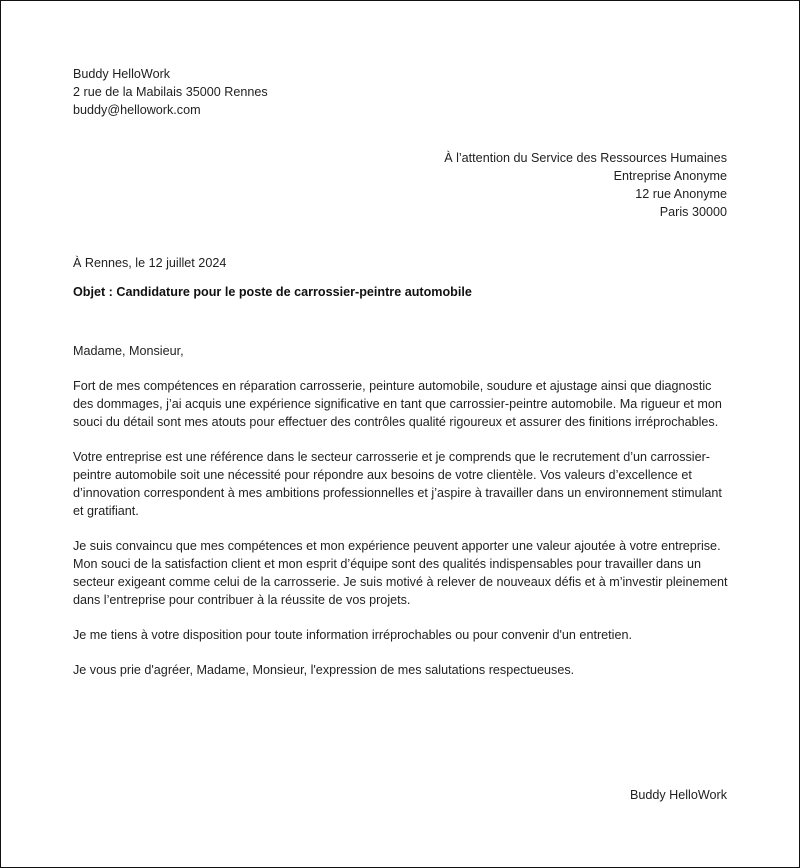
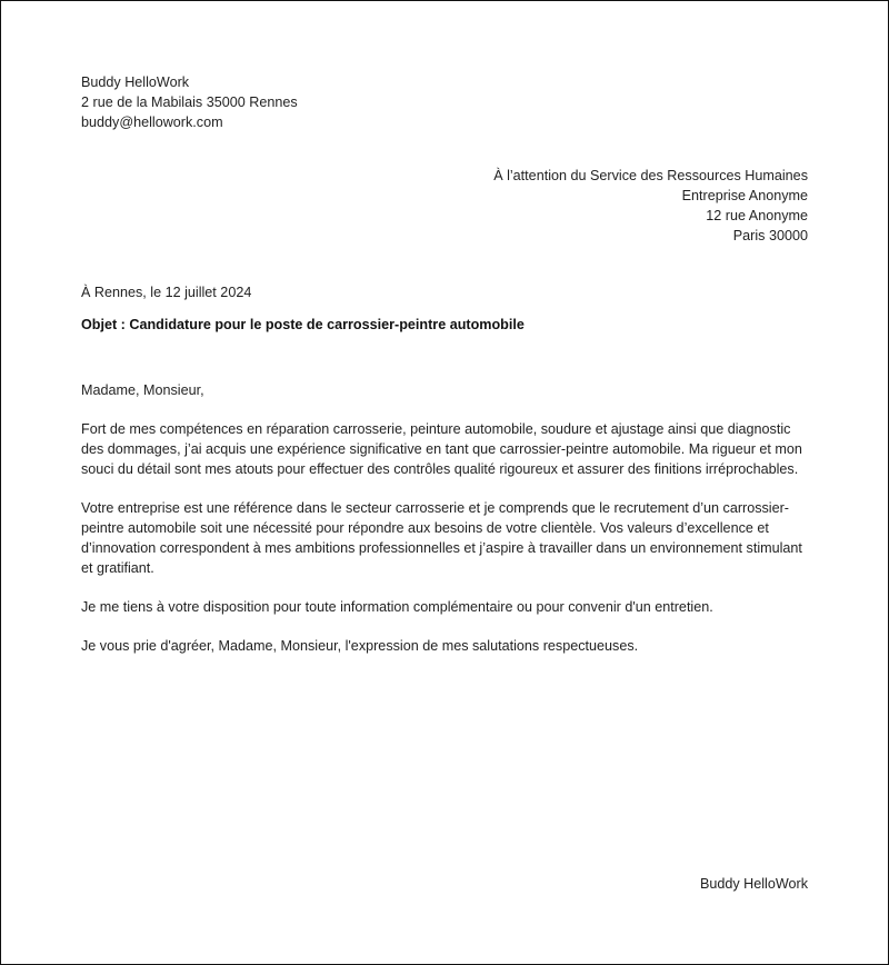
  Buddy HelloWork
  2 rue de la Mabilais 35000 Rennes
  buddy@hellowork.com
  À l’attention du Service des Ressources Humaines
  Entreprise Anonyme
  12 rue Anonyme
  Paris 30000
  À Rennes, le 12 juillet 2024
  Objet : Candidature pour le poste de carrossier-peintre automobile
  Madame, Monsieur,
  Fort de mes compétences en réparation carrosserie, peinture automobile, soudure et ajustage ainsi que diagnostic des dommages, j’ai acquis une expérience significative en tant que carrossier-peintre automobile. Ma rigueur et mon souci du détail sont mes atouts pour effectuer des contrôles qualité rigoureux et assurer des finitions irréprochables.
  Votre entreprise est une référence dans le secteur carrosserie et je comprends que le recrutement d’un carrossier-peintre automobile soit une nécessité pour répondre aux besoins de votre clientèle. Vos valeurs d’excellence et d’innovation correspondent à mes ambitions professionnelles et j’aspire à travailler dans un environnement stimulant et gratifiant.
- Je suis convaincu que mes compétences et mon expérience peuvent apporter une valeur ajoutée à votre entreprise. Mon souci de la satisfaction client et mon esprit d’équipe sont des qualités indispensables pour travailler dans un secteur exigeant comme celui de la carrosserie. Je suis motivé à relever de nouveaux défis et à m’investir pleinement dans l’entreprise pour contribuer à la réussite de vos projets.
- Je me tiens à votre disposition pour toute information irréprochables ou pour convenir d'un entretien.
+ Je me tiens à votre disposition pour toute information complémentaire ou pour convenir d'un entretien.
  Je vous prie d'agréer, Madame, Monsieur, l'expression de mes salutations respectueuses.
  Buddy HelloWork
